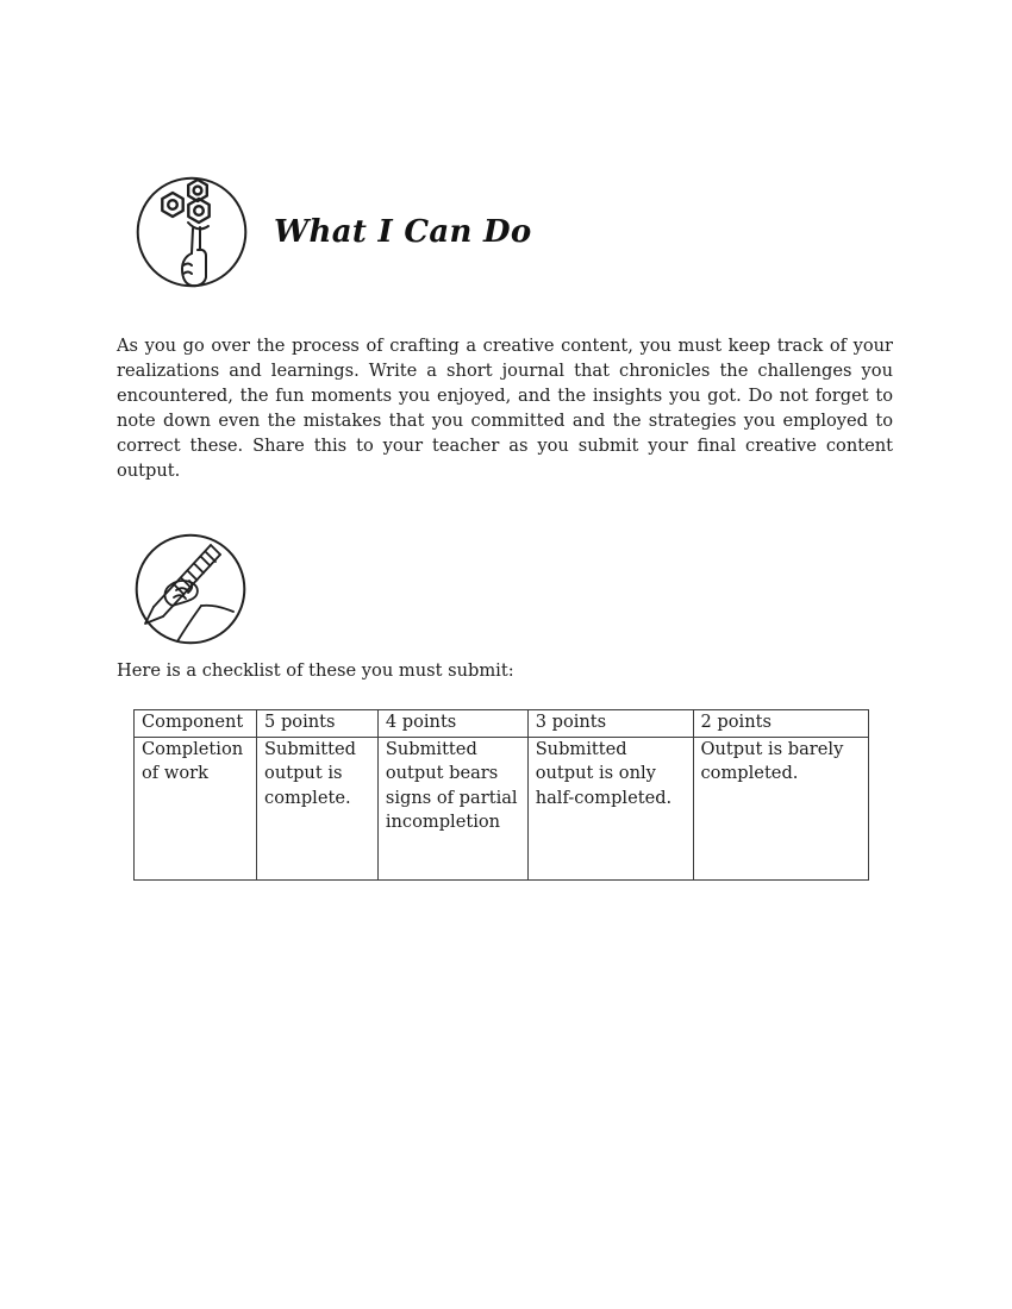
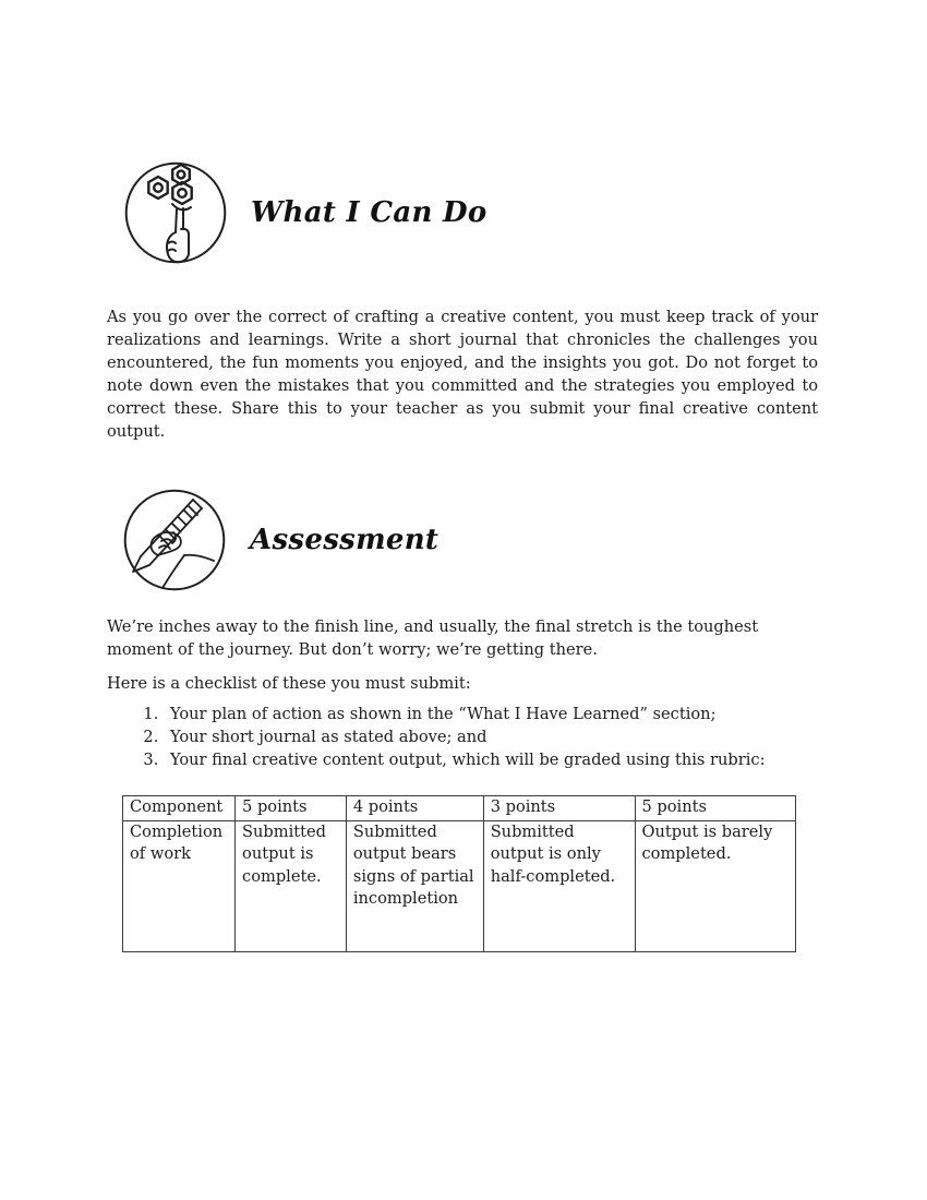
  What I Can Do
- As you go over the process of crafting a creative content, you must keep track of your realizations and learnings. Write a short journal that chronicles the challenges you encountered, the fun moments you enjoyed, and the insights you got. Do not forget to note down even the mistakes that you committed and the strategies you employed to correct these. Share this to your teacher as you submit your final creative content output.
+ As you go over the correct of crafting a creative content, you must keep track of your realizations and learnings. Write a short journal that chronicles the challenges you encountered, the fun moments you enjoyed, and the insights you got. Do not forget to note down even the mistakes that you committed and the strategies you employed to correct these. Share this to your teacher as you submit your final creative content output.
+ Assessment
+ We’re inches away to the finish line, and usually, the final stretch is the toughest moment of the journey. But don’t worry; we’re getting there.
  Here is a checklist of these you must submit:
+ Your plan of action as shown in the “What I Have Learned” section;
+ Your short journal as stated above; and
+ Your final creative content output, which will be graded using this rubric:
- Component	5 points	4 points	3 points	2 points
+ Component	5 points	4 points	3 points	5 points
  Completion of work	Submitted output is complete.	Submitted output bears signs of partial incompletion	Submitted output is only half-completed.	Output is barely completed.
